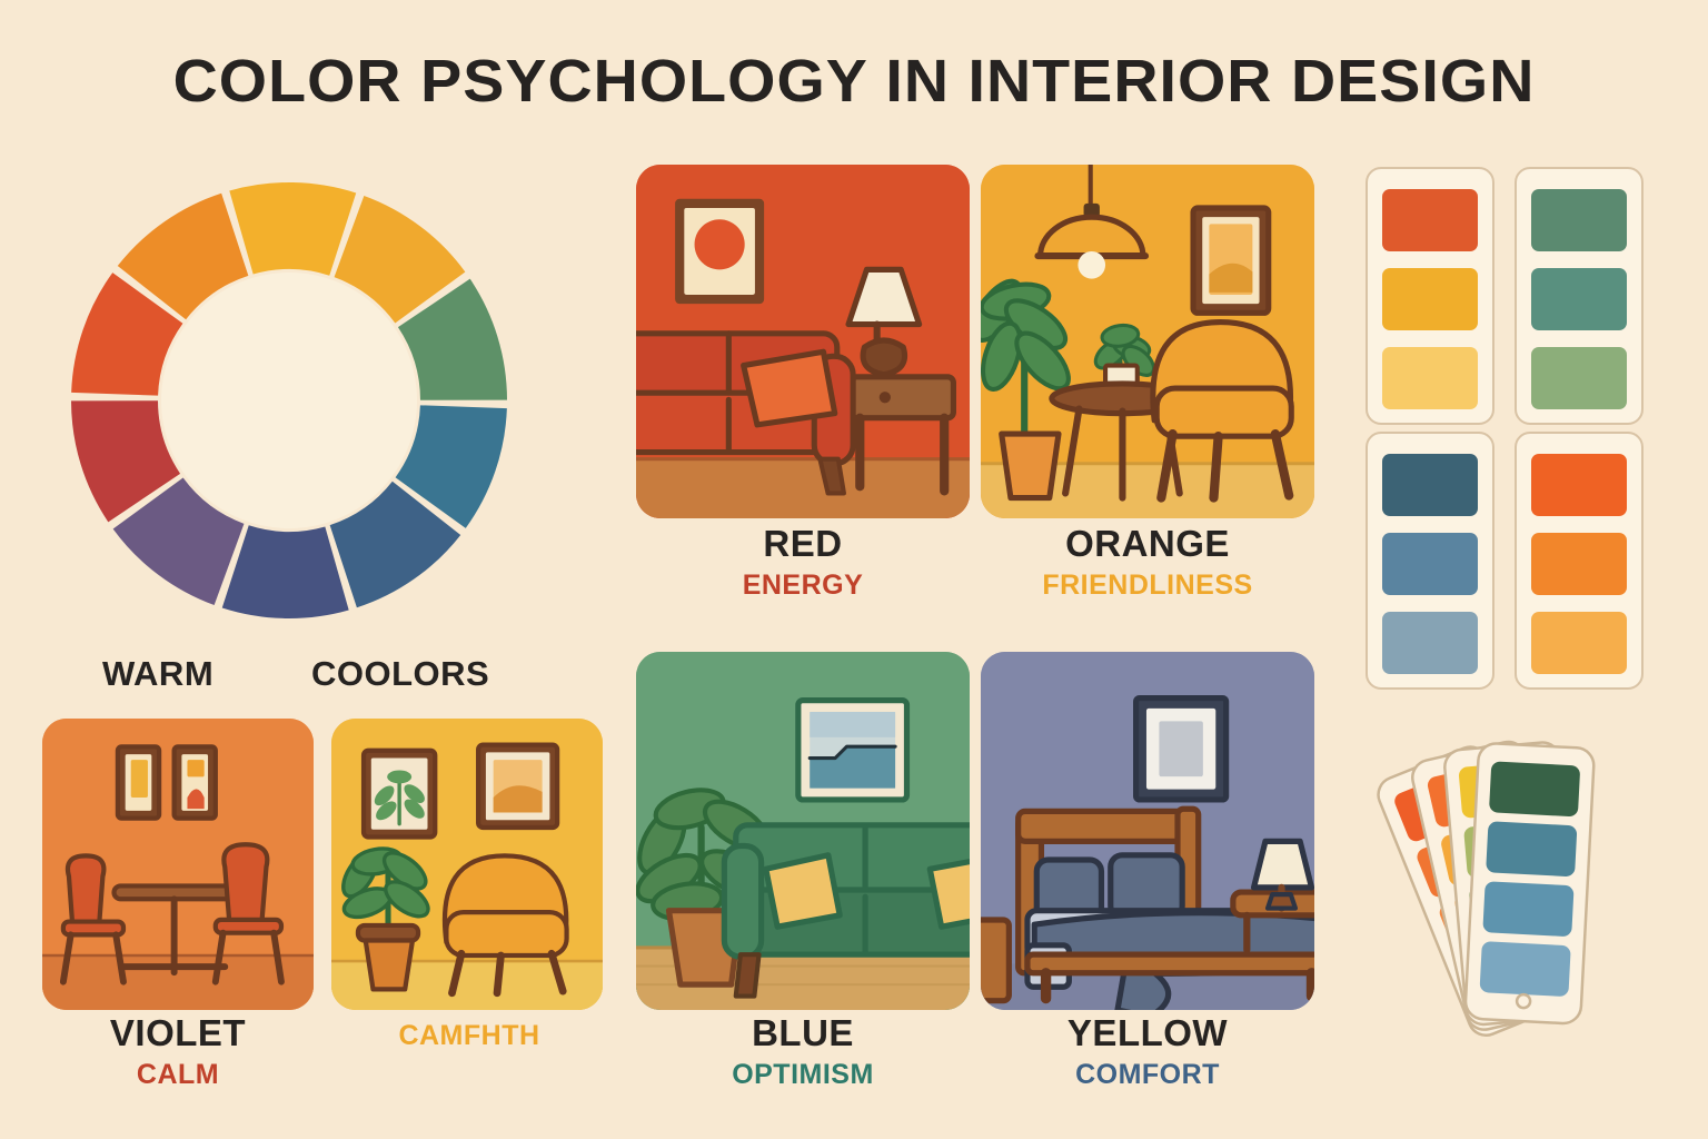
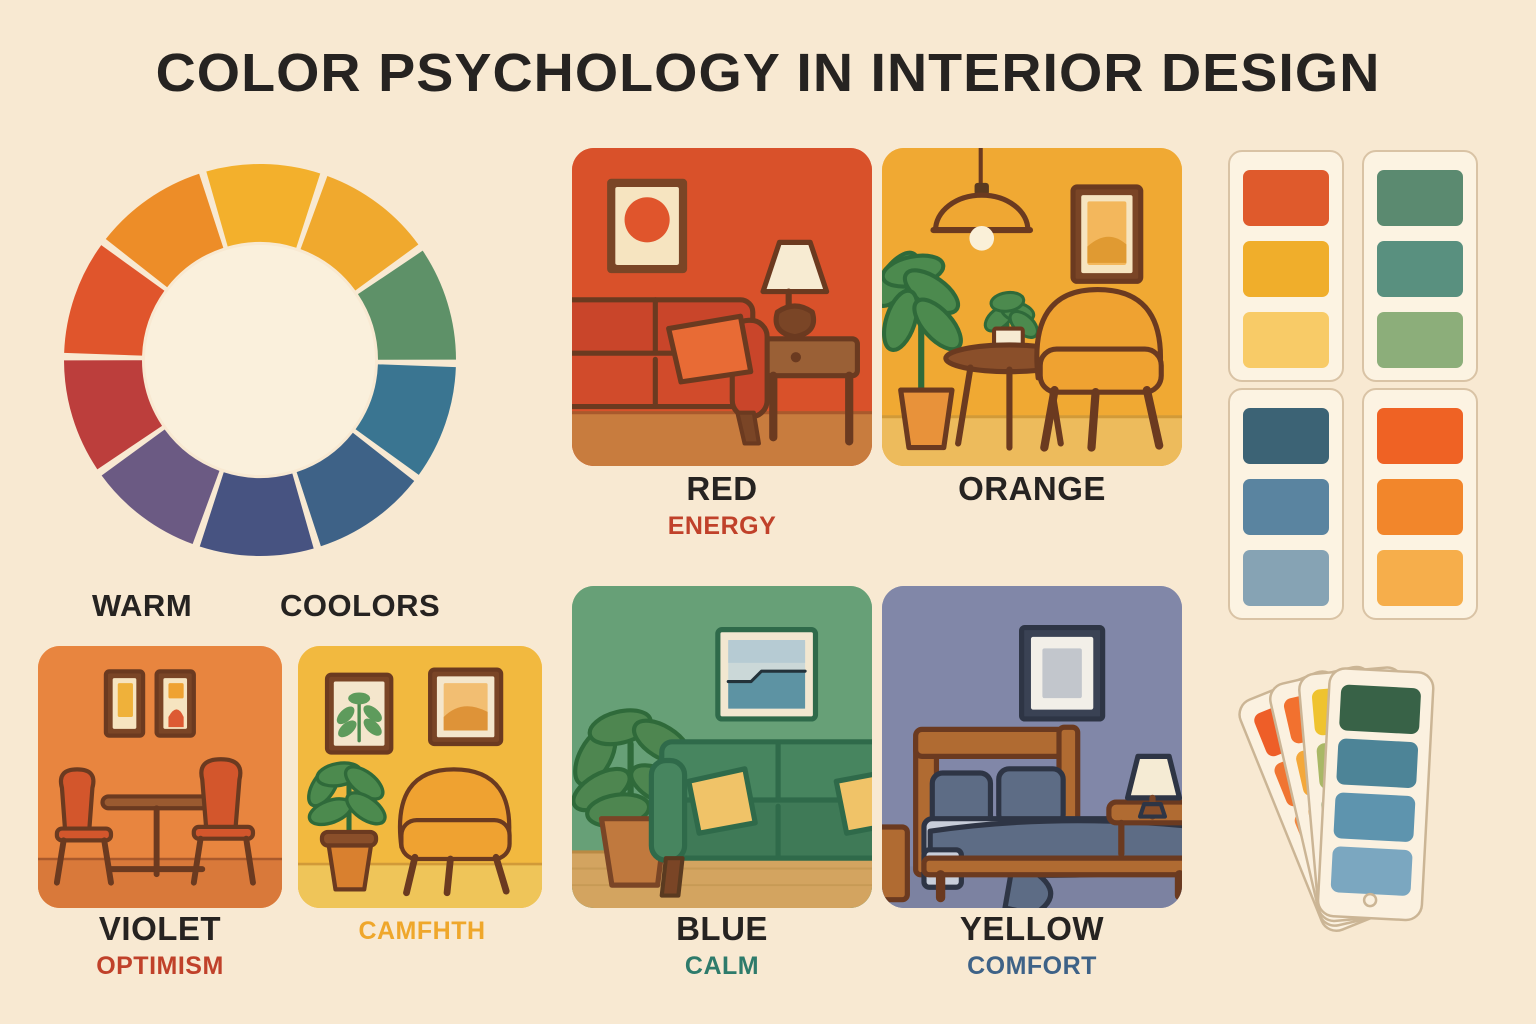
  COLOR PSYCHOLOGY IN INTERIOR DESIGN
  WARM
  COOLORS
  RED
  ENERGY
  ORANGE
- FRIENDLINESS
  VIOLET
- CALM
+ OPTIMISM
  CAMFHTH
  BLUE
- OPTIMISM
+ CALM
  YELLOW
  COMFORT
